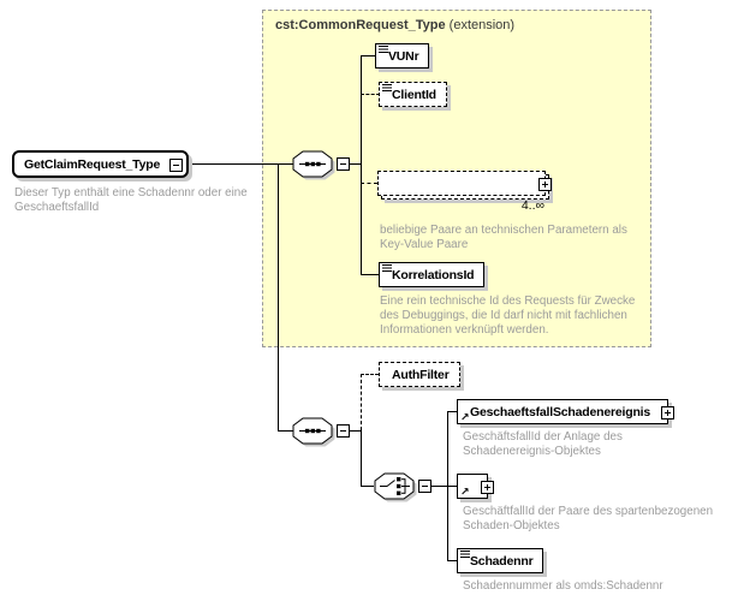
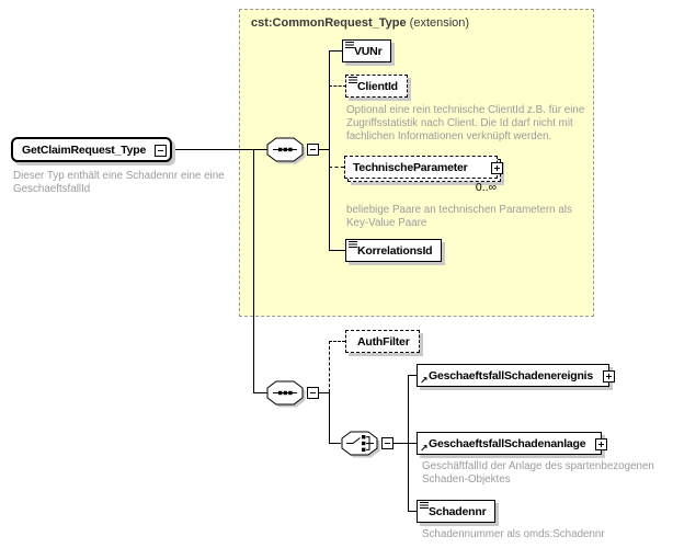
  cst:CommonRequest_Type (extension)
  GetClaimRequest_Type
- Dieser Typ enthält eine Schadennr oder eine GeschaeftsfallId
+ Dieser Typ enthält eine Schadennr eine eine GeschaeftsfallId
  VUNr
  ClientId
+ Optional eine rein technische ClientId z.B. für eine Zugriffsstatistik nach Client. Die Id darf nicht mit fachlichen Informationen verknüpft werden.
+ TechnischeParameter
- 4..∞
+ 0..∞
  beliebige Paare an technischen Parametern als Key-Value Paare
  KorrelationsId
- Eine rein technische Id des Requests für Zwecke des Debuggings, die Id darf nicht mit fachlichen Informationen verknüpft werden.
  AuthFilter
  ↗
  GeschaeftsfallSchadenereignis
- GeschäftsfallId der Anlage des Schadenereignis-Objektes
  ↗
+ GeschaeftsfallSchadenanlage
- GeschäftfallId der Paare des spartenbezogenen Schaden-Objektes
+ GeschäftfallId der Anlage des spartenbezogenen Schaden-Objektes
  Schadennr
  Schadennummer als omds:Schadennr
